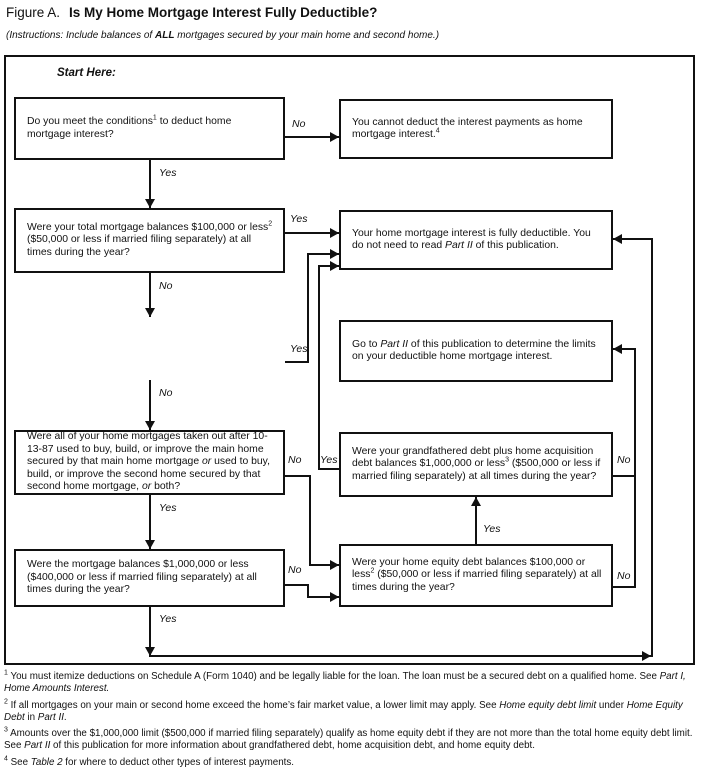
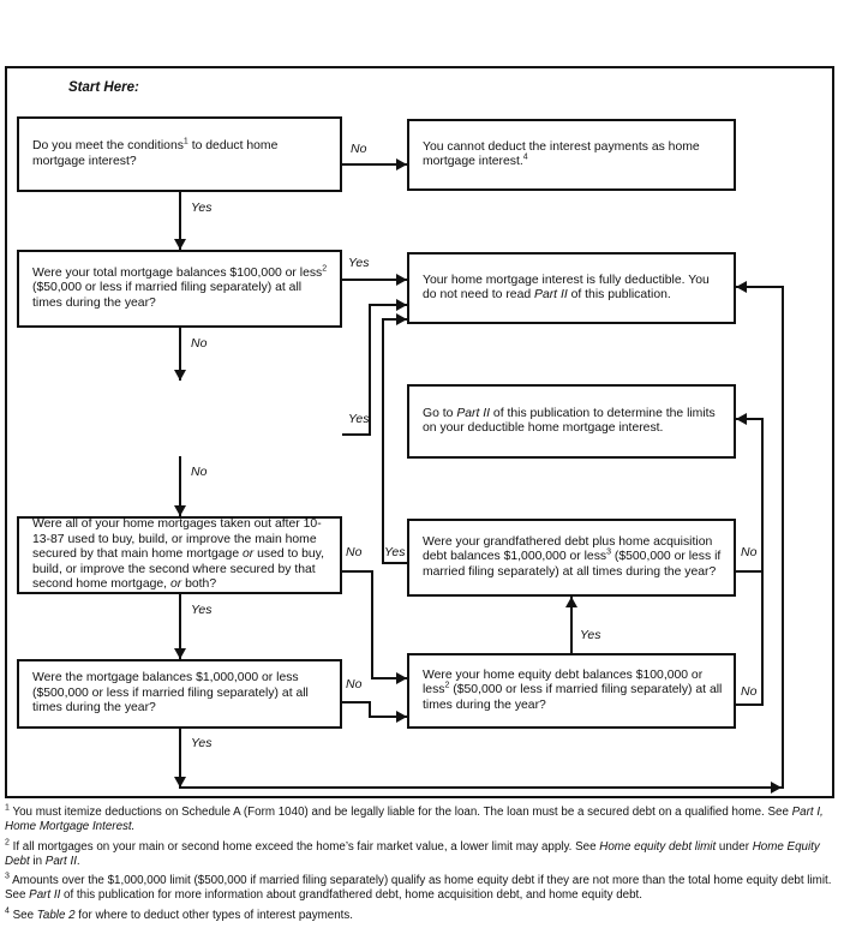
- Figure A. Is My Home Mortgage Interest Fully Deductible?
- (Instructions: Include balances of ALL mortgages secured by your main home and second home.)
  Start Here:
  Do you meet the conditions to deduct home mortgage interest?
  You cannot deduct the interest payments as home mortgage interest.
  No
  Yes
  Were your total mortgage balances $100,000 or less ($50,000 or less if married filing separately) at all times during the year?
  Your home mortgage interest is fully deductible. You do not need to read Part II of this publication.
  Yes
  No
  Go to Part II of this publication to determine the limits on your deductible home mortgage interest.
  Yes
  No
- Were all of your home mortgages taken out after 10-13-87 used to buy, build, or improve the main home secured by that main home mortgage or used to buy, build, or improve the second home secured by that second home mortgage, or both?
+ Were all of your home mortgages taken out after 10-13-87 used to buy, build, or improve the main home secured by that main home mortgage or used to buy, build, or improve the second where secured by that second home mortgage, or both?
  Were your grandfathered debt plus home acquisition debt balances $1,000,000 or less ($500,000 or less if married filing separately) at all times during the year?
  Yes
  No
  No
  Yes
- Were the mortgage balances $1,000,000 or less ($400,000 or less if married filing separately) at all times during the year?
+ Were the mortgage balances $1,000,000 or less ($500,000 or less if married filing separately) at all times during the year?
  Were your home equity debt balances $100,000 or less ($50,000 or less if married filing separately) at all times during the year?
  No
  Yes
  No
  Yes
- You must itemize deductions on Schedule A (Form 1040) and be legally liable for the loan. The loan must be a secured debt on a qualified home. See Part I, Home Amounts Interest.
+ You must itemize deductions on Schedule A (Form 1040) and be legally liable for the loan. The loan must be a secured debt on a qualified home. See Part I, Home Mortgage Interest.
  If all mortgages on your main or second home exceed the home’s fair market value, a lower limit may apply. See Home equity debt limit under Home Equity Debt in Part II.
  Amounts over the $1,000,000 limit ($500,000 if married filing separately) qualify as home equity debt if they are not more than the total home equity debt limit. See Part II of this publication for more information about grandfathered debt, home acquisition debt, and home equity debt.
  See Table 2 for where to deduct other types of interest payments.
